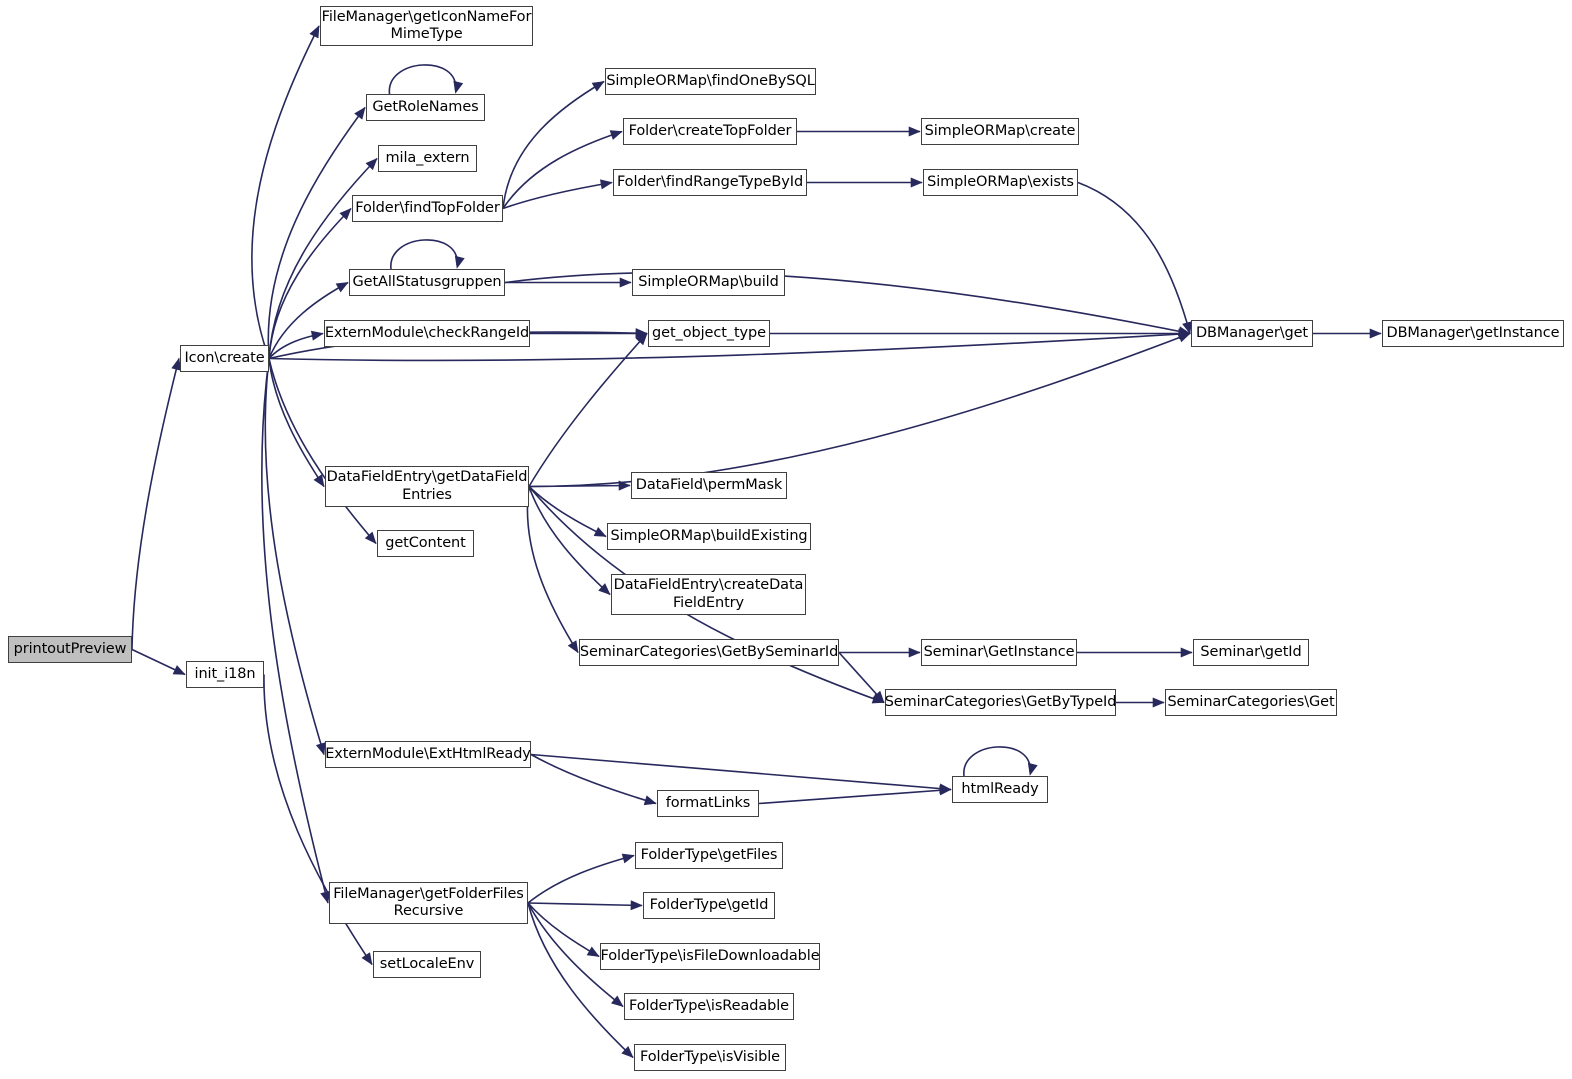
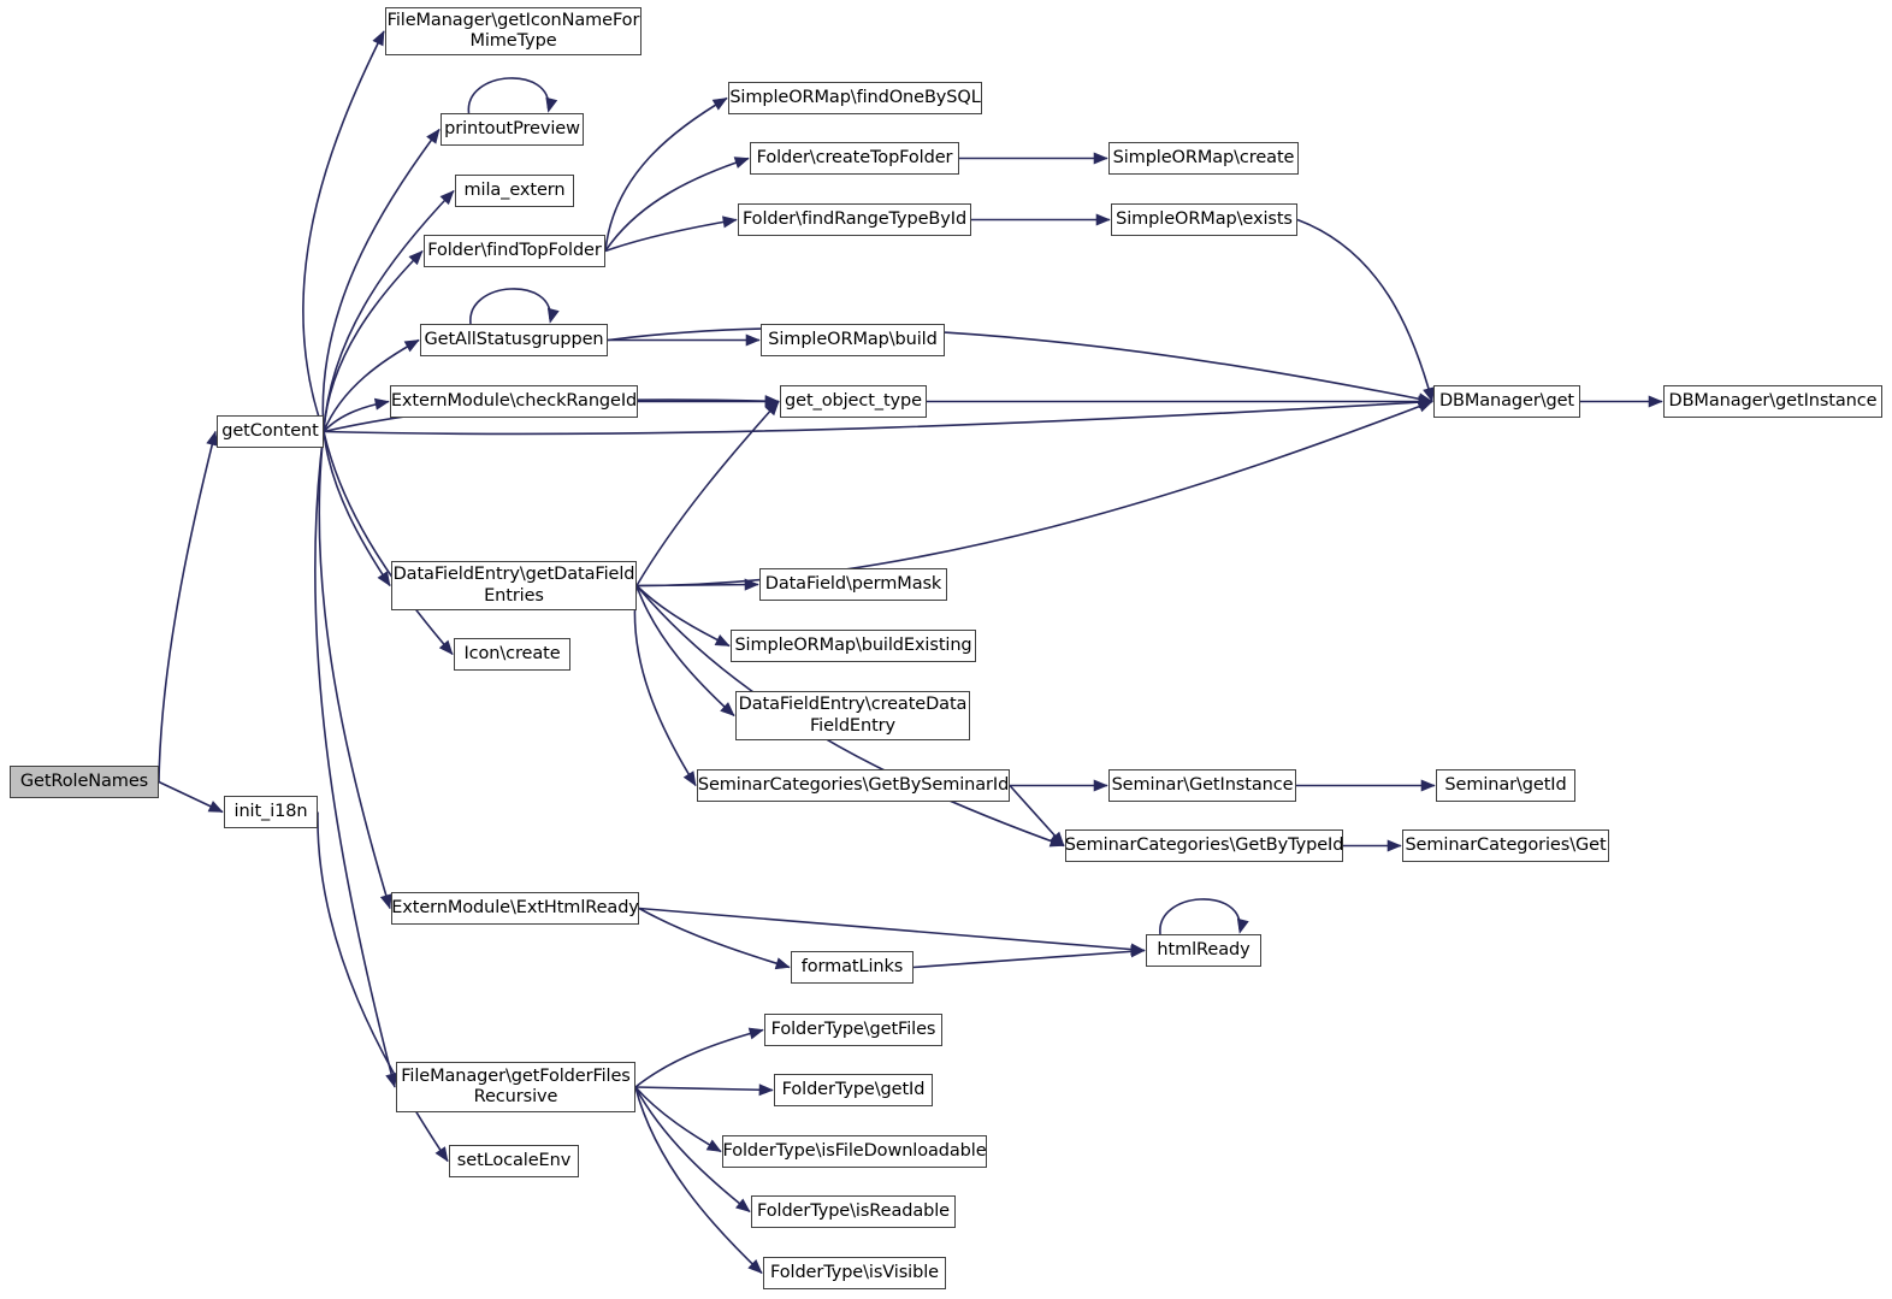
- printoutPreview
+ GetRoleNames
  init_i18n
- Icon\create
+ getContent
  FileManager\getIconNameFor
  MimeType
- GetRoleNames
+ printoutPreview
  mila_extern
  Folder\findTopFolder
  GetAllStatusgruppen
  ExternModule\checkRangeId
  DataFieldEntry\getDataField
  Entries
- getContent
+ Icon\create
  ExternModule\ExtHtmlReady
  FileManager\getFolderFiles
  Recursive
  setLocaleEnv
  SimpleORMap\findOneBySQL
  Folder\createTopFolder
  Folder\findRangeTypeById
  SimpleORMap\build
  get_object_type
  DataField\permMask
  SimpleORMap\buildExisting
  DataFieldEntry\createData
  FieldEntry
  SeminarCategories\GetBySeminarId
  formatLinks
  FolderType\getFiles
  FolderType\getId
  FolderType\isFileDownloadable
  FolderType\isReadable
  FolderType\isVisible
  SimpleORMap\create
  SimpleORMap\exists
  DBManager\get
  DBManager\getInstance
  Seminar\GetInstance
  Seminar\getId
  SeminarCategories\GetByTypeId
  SeminarCategories\Get
  htmlReady
